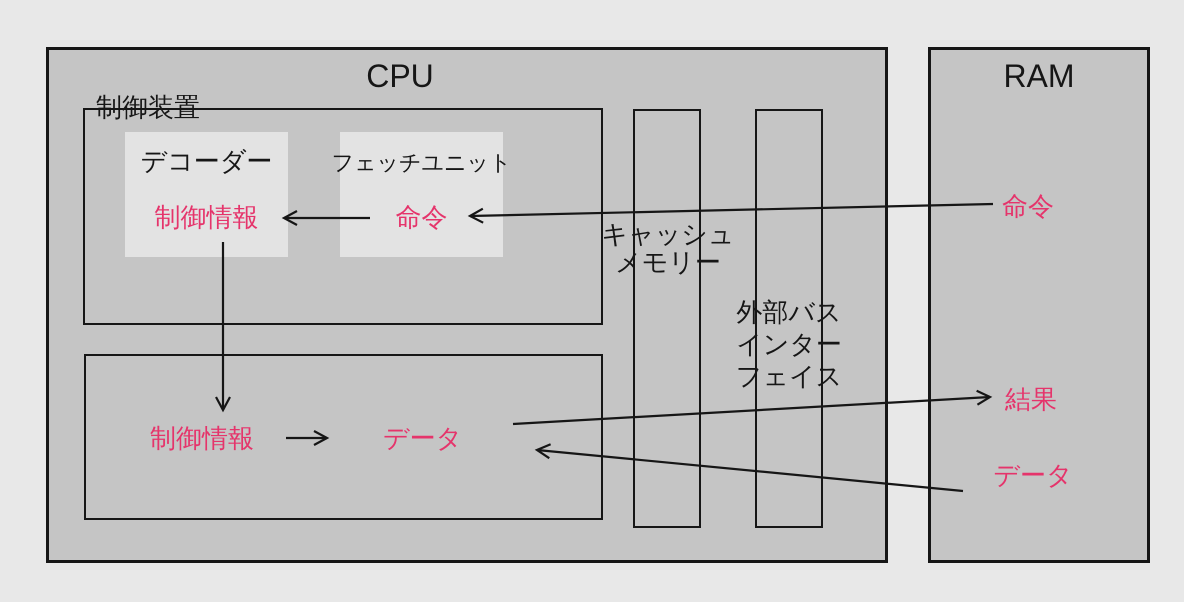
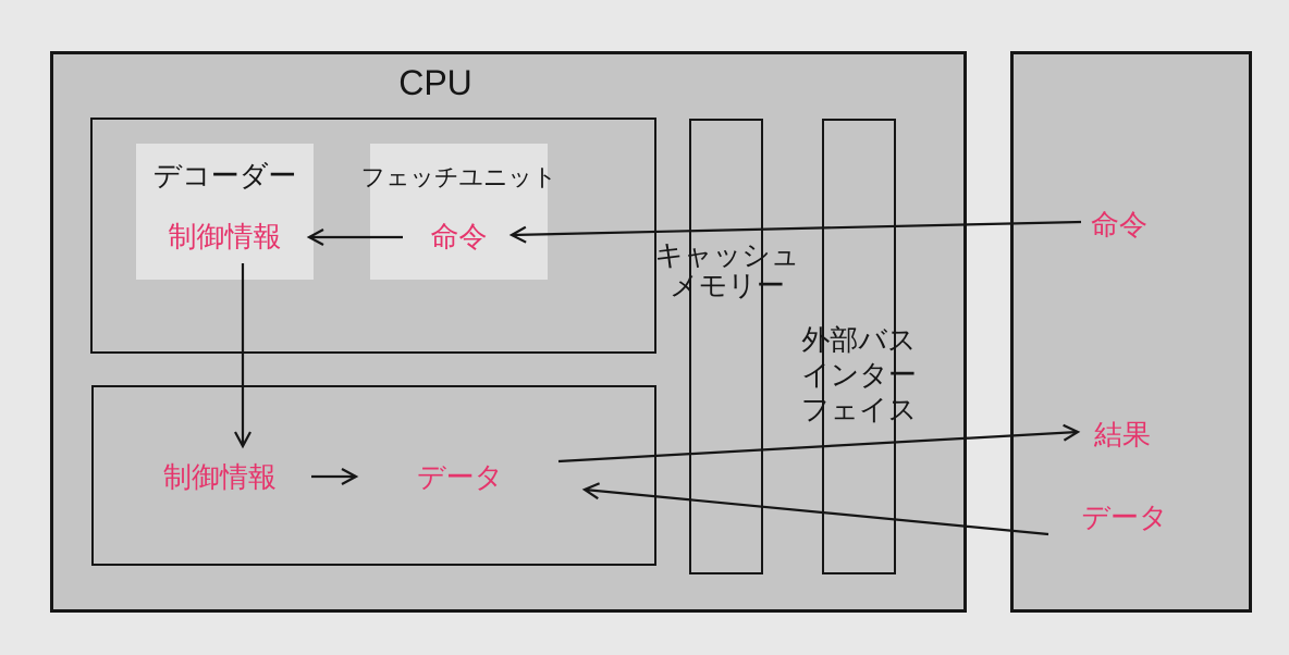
  CPU
- RAM
- 制御装置
  デコーダー
  制御情報
  フェッチユニット
  命令
  制御情報
  データ
  キャッシュ
  メモリー
  外部バス
  インター
  フェイス
  命令
  結果
  データ
